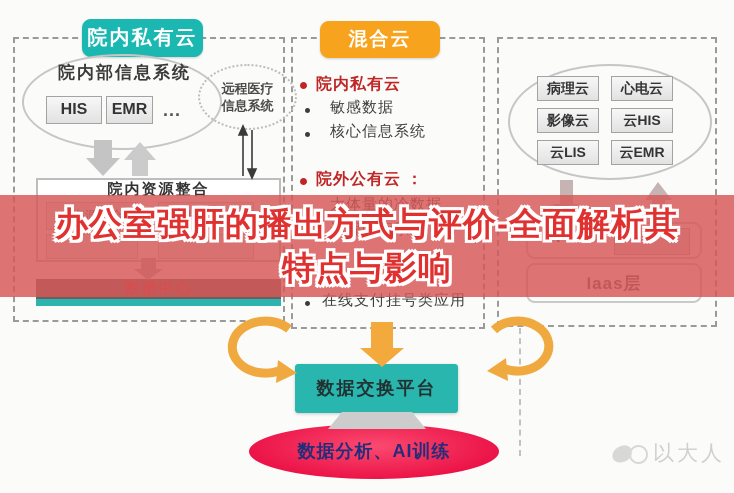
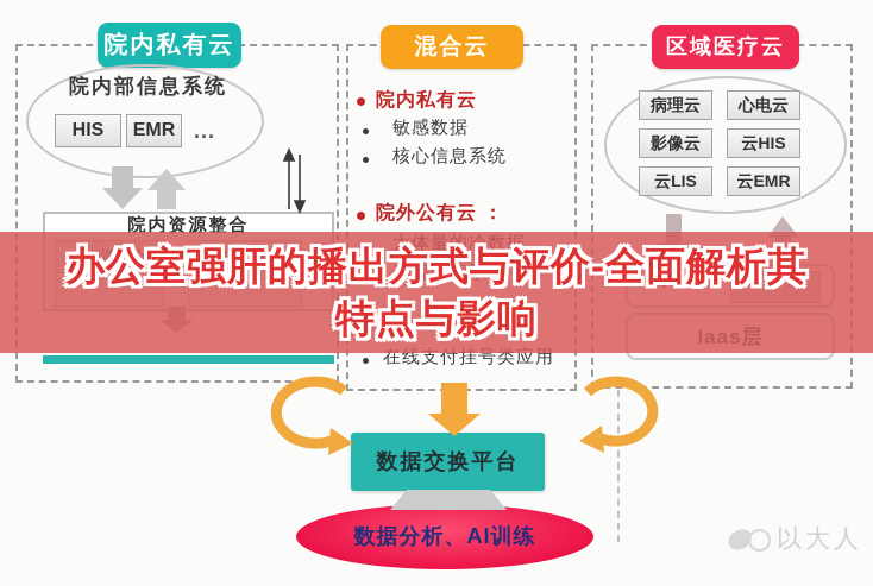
  院内私有云
  混合云
+ 区域医疗云
  院内部信息系统
  HIS
  EMR
  ...
- 远程医疗
- 信息系统
  院内资源整合
  IT资源整合
  虚拟化建设
- 数据中心
  院内私有云
  敏感数据
  核心信息系统
  院外公有云 ：
  大体量的冷数据
  远程医疗系统
  在线支付挂号类应用
  病理云
  心电云
  影像云
  云HIS
  云LIS
  云EMR
  Paas
  Iaas层
  数据交换平台
  数据分析、AI训练
  办公室强肝的播出方式与评价-全面解析其
  特点与影响
  以大人
